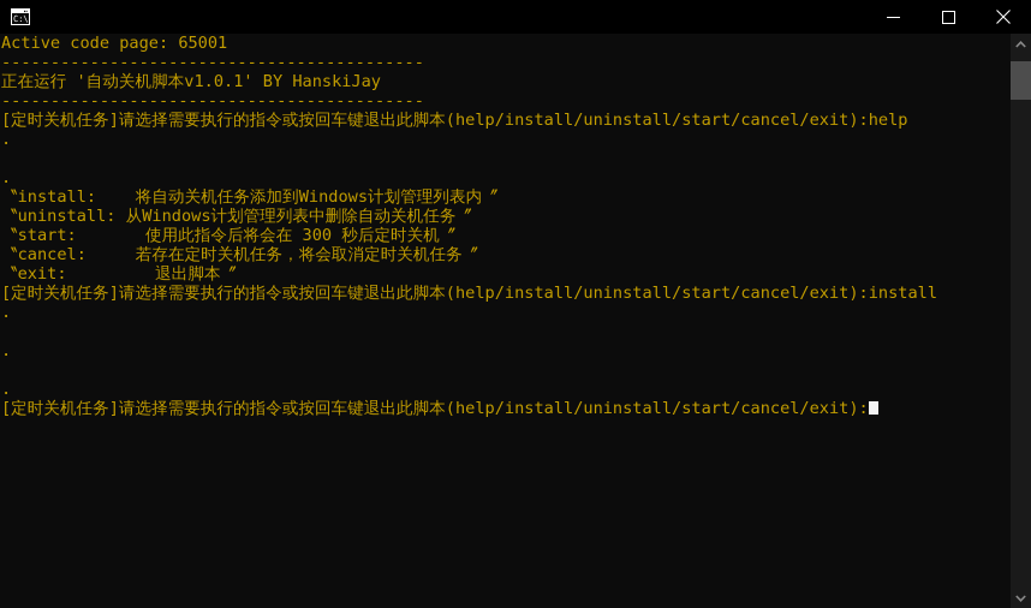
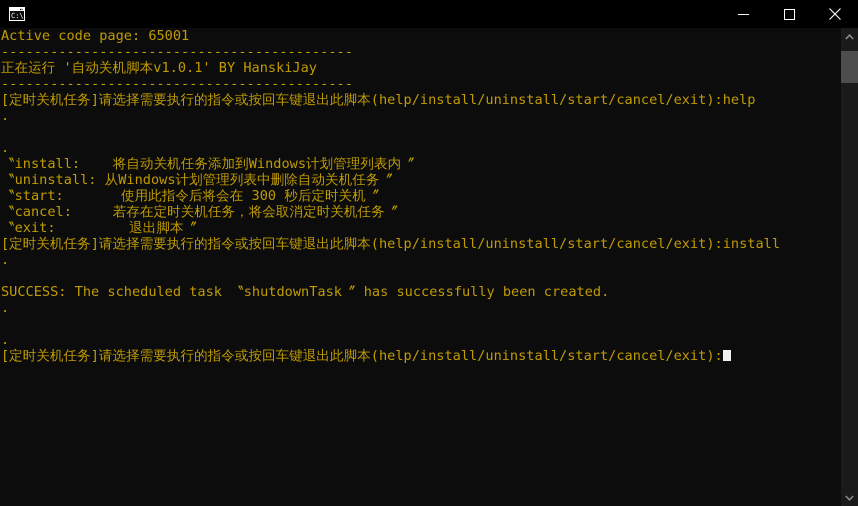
  C:\
  Active code page: 65001
  -------------------------------------------
  正在运行 '自动关机脚本v1.0.1' BY HanskiJay
  -------------------------------------------
  [定时关机任务]请选择需要执行的指令或按回车键退出此脚本(help/install/uninstall/start/cancel/exit):help
  .
  .
  〝install: 将自动关机任务添加到Windows计划管理列表内〞
  〝uninstall: 从Windows计划管理列表中删除自动关机任务〞
  〝start: 使用此指令后将会在 300 秒后定时关机〞
  〝cancel: 若存在定时关机任务，将会取消定时关机任务〞
  〝exit: 退出脚本〞
  [定时关机任务]请选择需要执行的指令或按回车键退出此脚本(help/install/uninstall/start/cancel/exit):install
  .
+ SUCCESS: The scheduled task 〝shutdownTask〞 has successfully been created.
  .
  .
  [定时关机任务]请选择需要执行的指令或按回车键退出此脚本(help/install/uninstall/start/cancel/exit):
